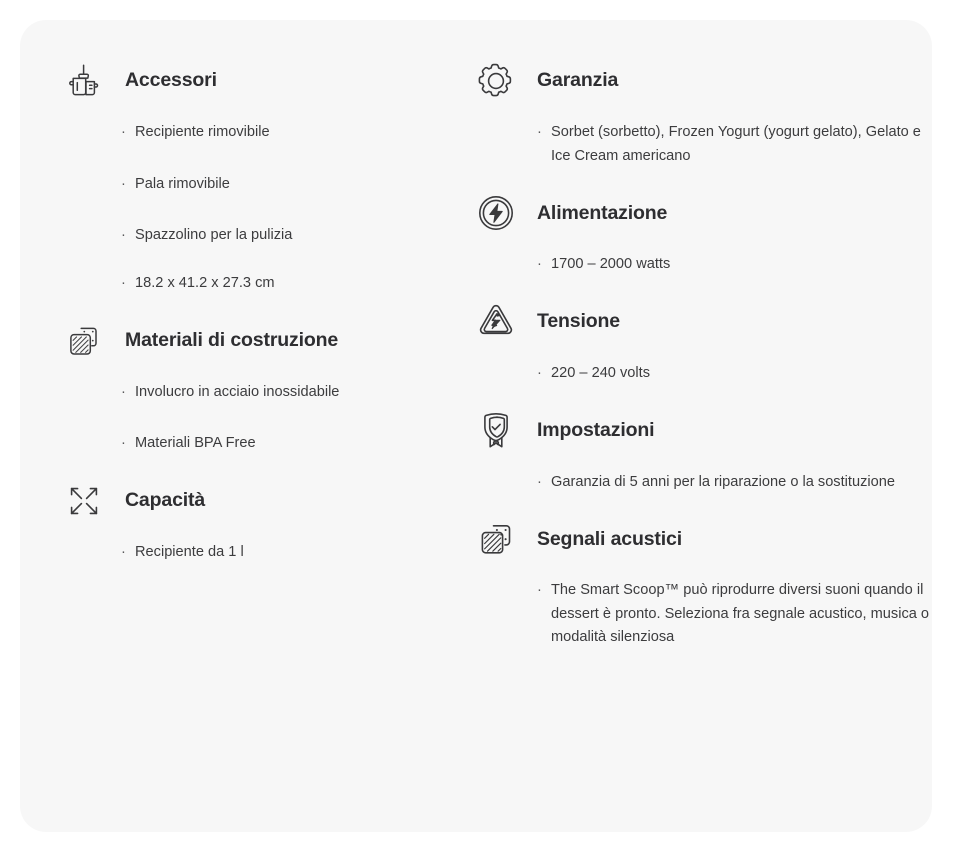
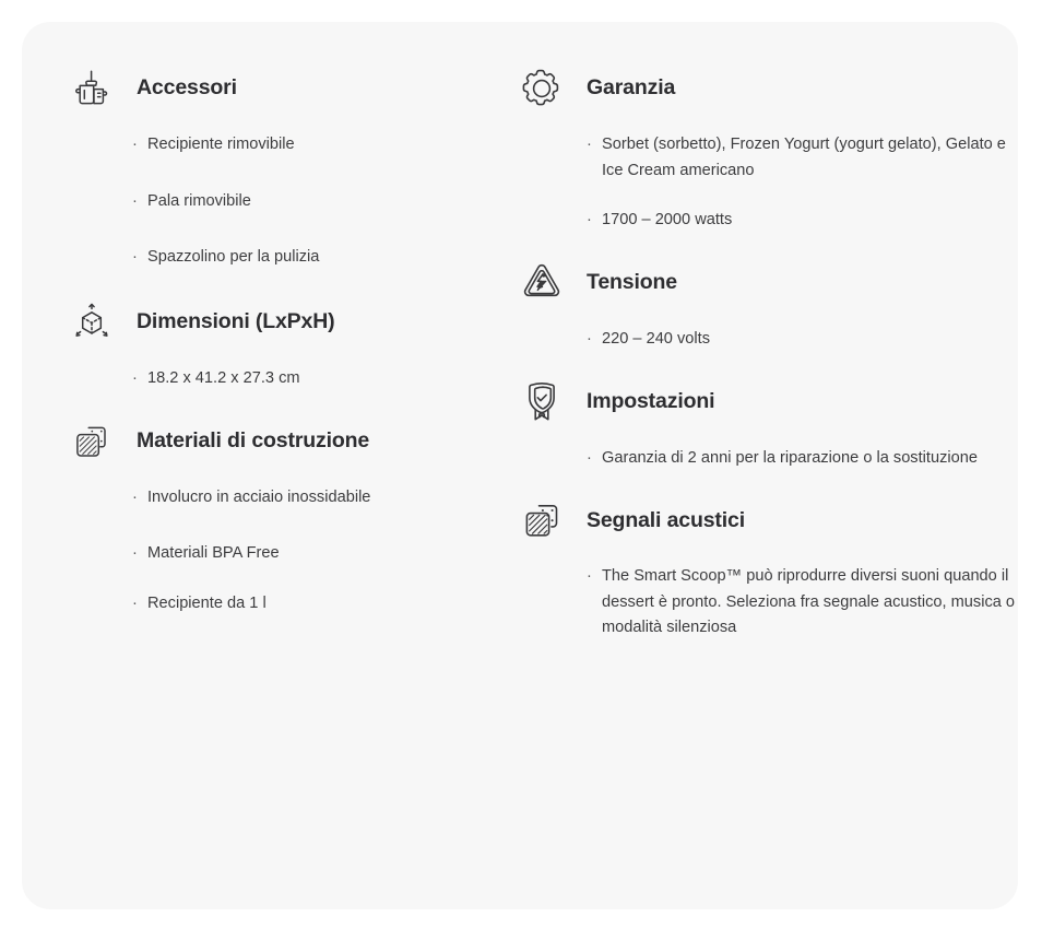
  Accessori
  ·
  Recipiente rimovibile
  ·
  Pala rimovibile
  ·
  Spazzolino per la pulizia
+ Dimensioni (LxPxH)
  ·
  18.2 x 41.2 x 27.3 cm
  Materiali di costruzione
  ·
  Involucro in acciaio inossidabile
  ·
  Materiali BPA Free
- Capacità
  ·
  Recipiente da 1 l
  Garanzia
  ·
  Sorbet (sorbetto), Frozen Yogurt (yogurt gelato), Gelato e Ice Cream americano
- Alimentazione
  ·
  1700 – 2000 watts
  Tensione
  ·
  220 – 240 volts
  Impostazioni
  ·
- Garanzia di 5 anni per la riparazione o la sostituzione
+ Garanzia di 2 anni per la riparazione o la sostituzione
  Segnali acustici
  ·
  The Smart Scoop™ può riprodurre diversi suoni quando il dessert è pronto. Seleziona fra segnale acustico, musica o modalità silenziosa
